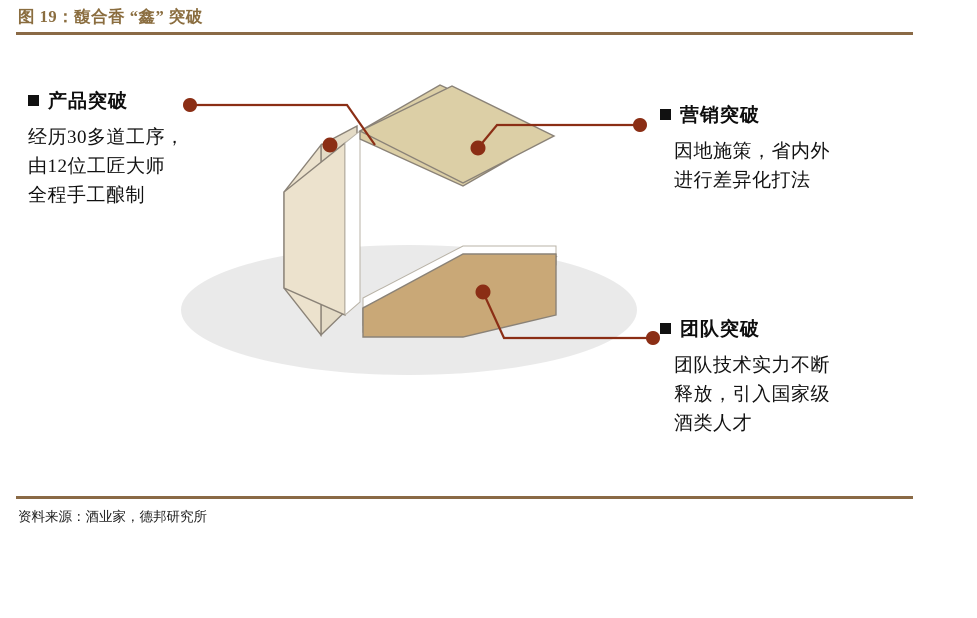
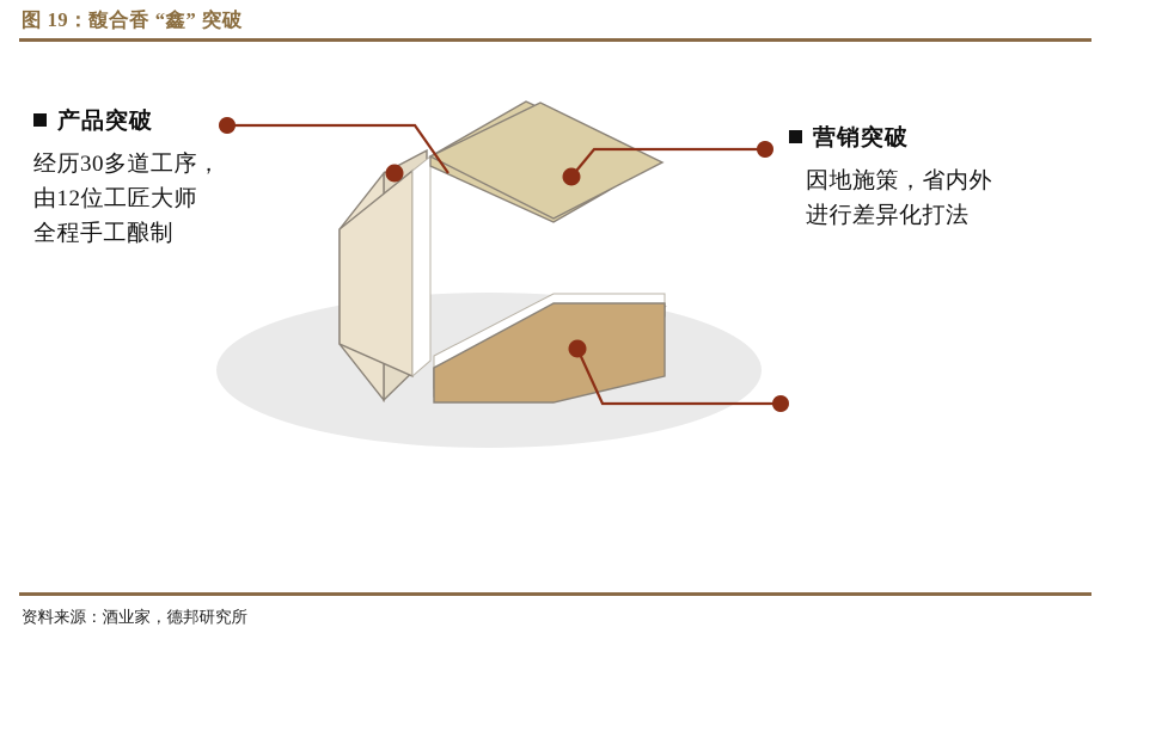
  图 19：馥合香 “鑫” 突破
  产品突破
  经历30多道工序，
  由12位工匠大师
  全程手工酿制
  营销突破
  因地施策，省内外
  进行差异化打法
- 团队突破
- 团队技术实力不断
- 释放，引入国家级
- 酒类人才
  资料来源：酒业家，德邦研究所
